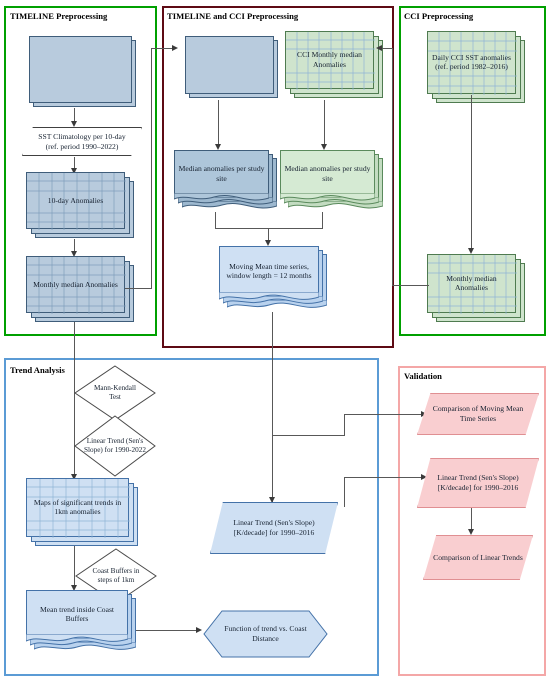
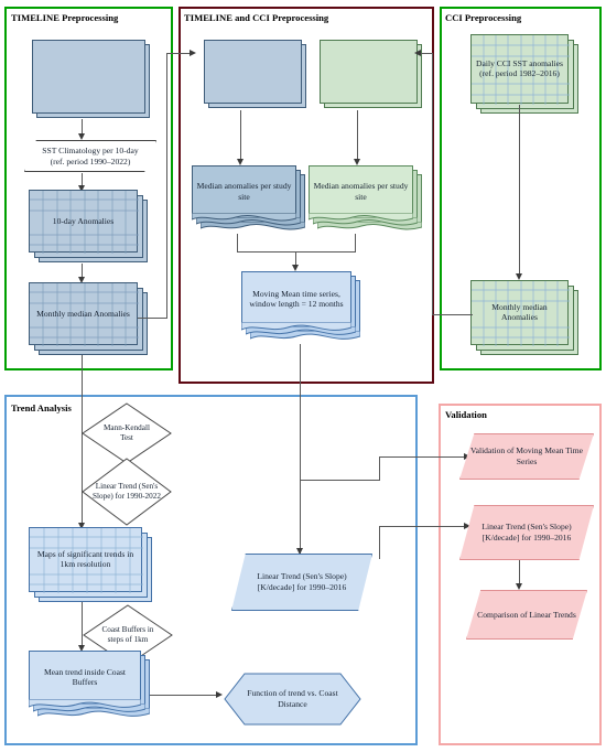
  TIMELINE Preprocessing
  TIMELINE and CCI Preprocessing
  CCI Preprocessing
  Trend Analysis
  Validation
  SST Climatology per 10-day (ref. period 1990–2022)
  10-day Anomalies
  Monthly median Anomalies
- CCI Monthly median Anomalies
  Median anomalies per study site
  Median anomalies per study site
  Moving Mean time series, window length = 12 months
  Daily CCI SST anomalies (ref. period 1982–2016)
  Monthly median Anomalies
  Mann-Kendall Test
  Linear Trend (Sen's Slope) for 1990-2022
- Maps of significant trends in 1km anomalies
+ Maps of significant trends in 1km resolution
  Coast Buffers in steps of 1km
  Mean trend inside Coast Buffers
  Linear Trend (Sen's Slope) [K/decade] for 1990–2016
  Function of trend vs. Coast Distance
- Comparison of Moving Mean Time Series
+ Validation of Moving Mean Time Series
  Linear Trend (Sen's Slope) [K/decade] for 1990–2016
  Comparison of Linear Trends
